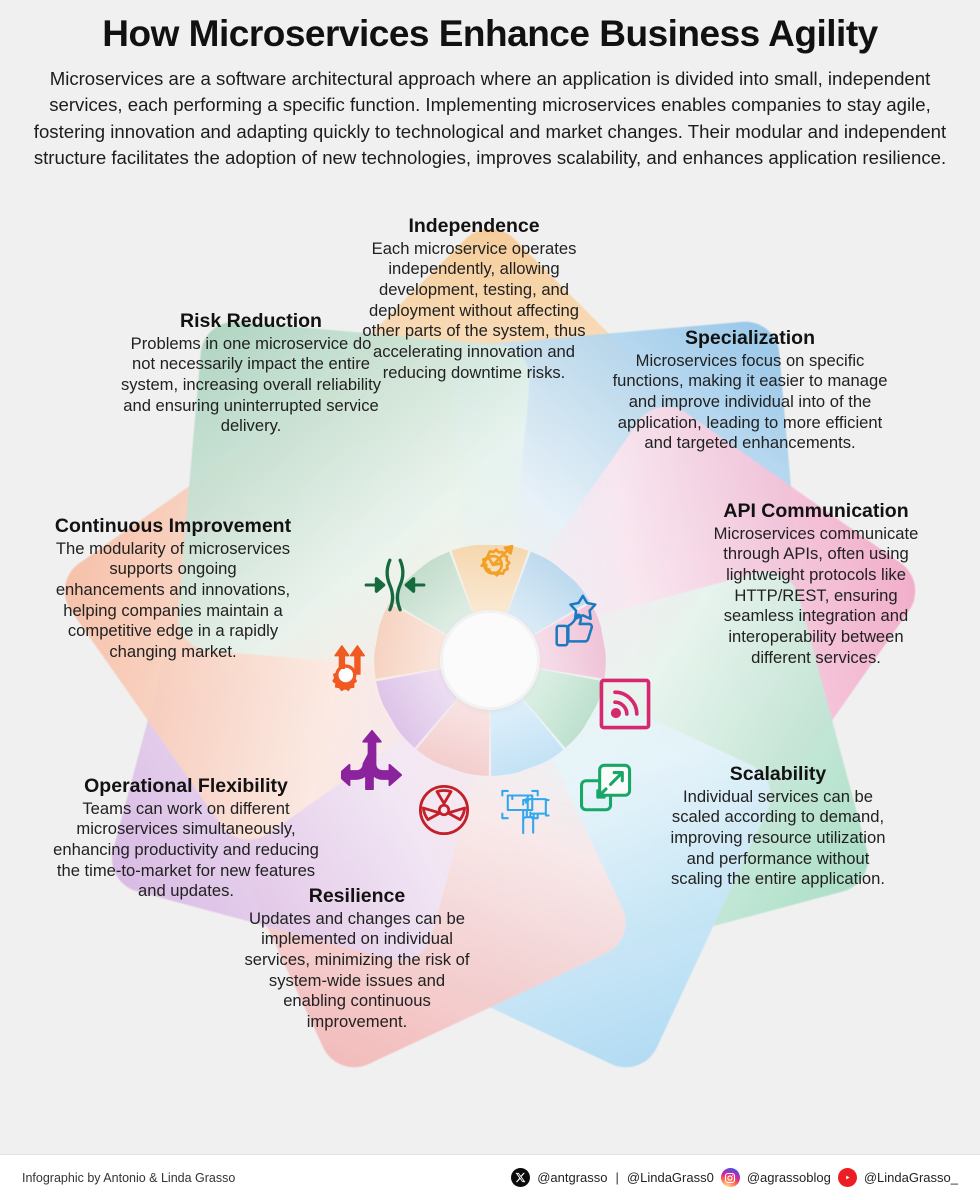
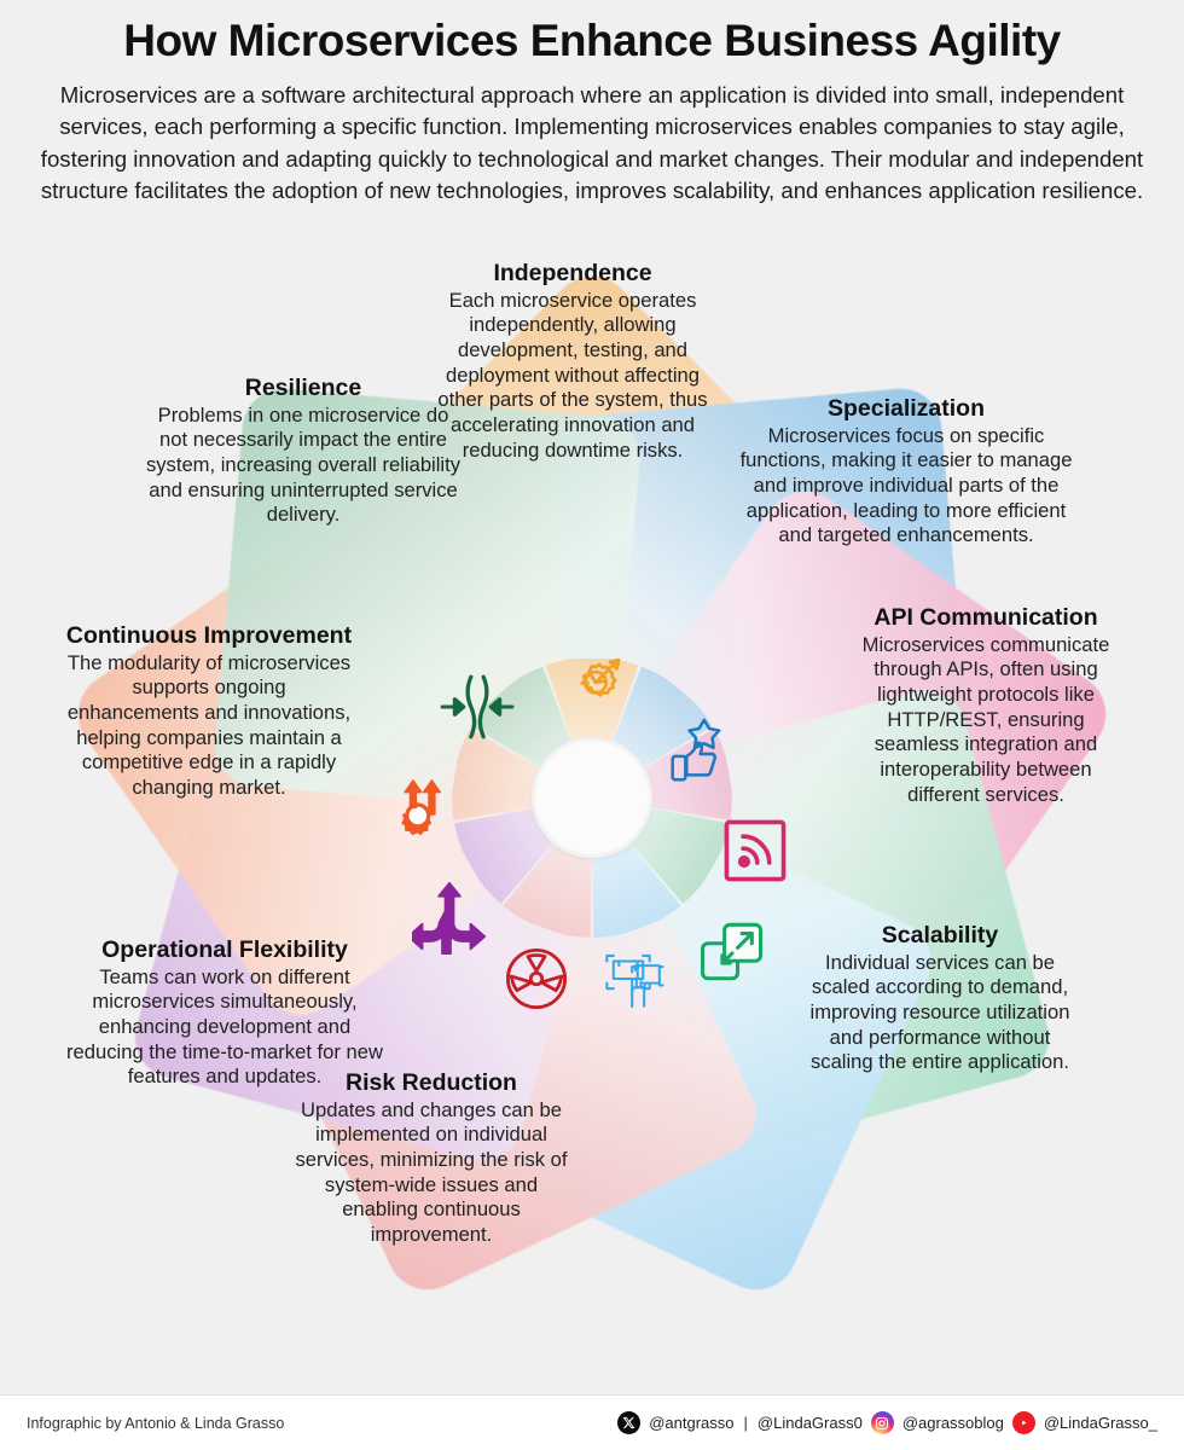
  How Microservices Enhance Business Agility
  Microservices are a software architectural approach where an application is divided into small, independent services, each performing a specific function. Implementing microservices enables companies to stay agile, fostering innovation and adapting quickly to technological and market changes. Their modular and independent structure facilitates the adoption of new technologies, improves scalability, and enhances application resilience.
  Independence
  Each microservice operates independently, allowing development, testing, and deployment without affecting other parts of the system, thus accelerating innovation and reducing downtime risks.
  Specialization
- Microservices focus on specific functions, making it easier to manage and improve individual into of the application, leading to more efficient and targeted enhancements.
+ Microservices focus on specific functions, making it easier to manage and improve individual parts of the application, leading to more efficient and targeted enhancements.
  API Communication
  Microservices communicate through APIs, often using lightweight protocols like HTTP/REST, ensuring seamless integration and interoperability between different services.
  Scalability
  Individual services can be scaled according to demand, improving resource utilization and performance without scaling the entire application.
- Resilience
+ Risk Reduction
  Updates and changes can be implemented on individual services, minimizing the risk of system-wide issues and enabling continuous improvement.
  Operational Flexibility
- Teams can work on different microservices simultaneously, enhancing productivity and reducing the time-to-market for new features and updates.
+ Teams can work on different microservices simultaneously, enhancing development and reducing the time-to-market for new features and updates.
  Continuous Improvement
  The modularity of microservices supports ongoing enhancements and innovations, helping companies maintain a competitive edge in a rapidly changing market.
- Risk Reduction
+ Resilience
  Problems in one microservice do not necessarily impact the entire system, increasing overall reliability and ensuring uninterrupted service delivery.
  Infographic by Antonio & Linda Grasso
  @antgrasso
  |
  @LindaGrass0
  @agrassoblog
  @LindaGrasso_
